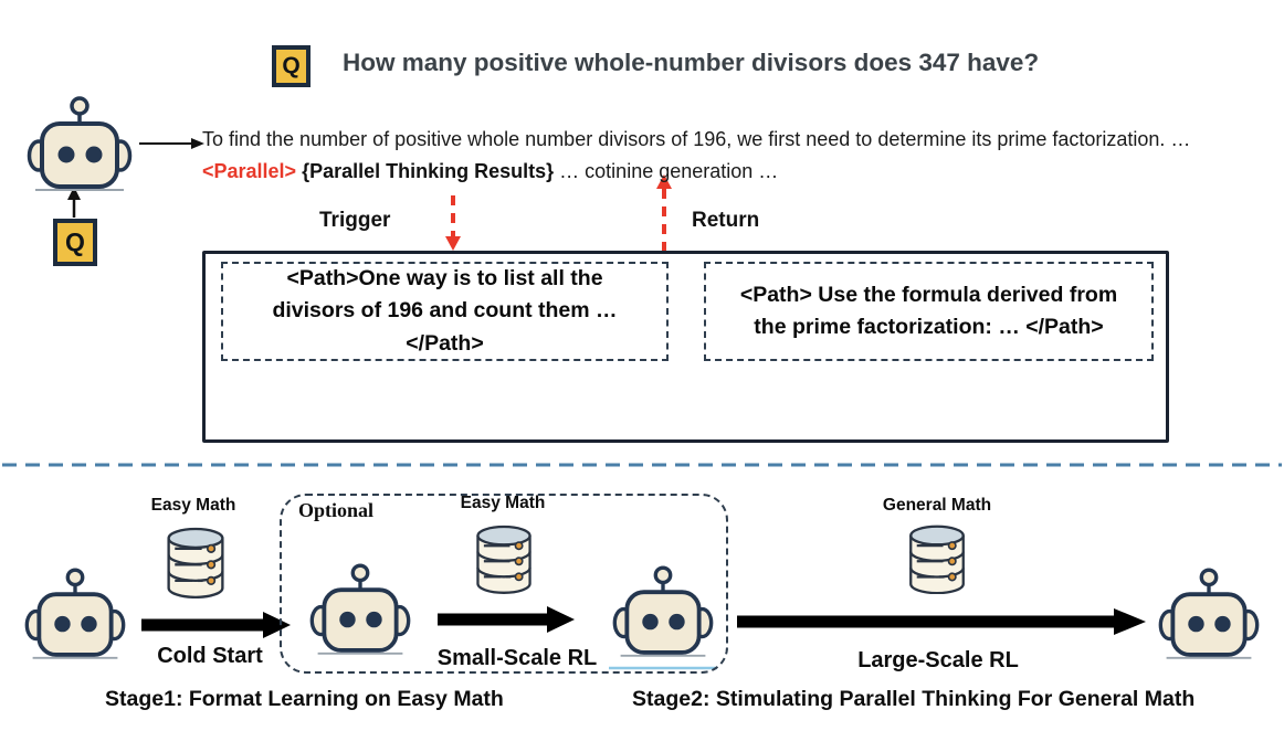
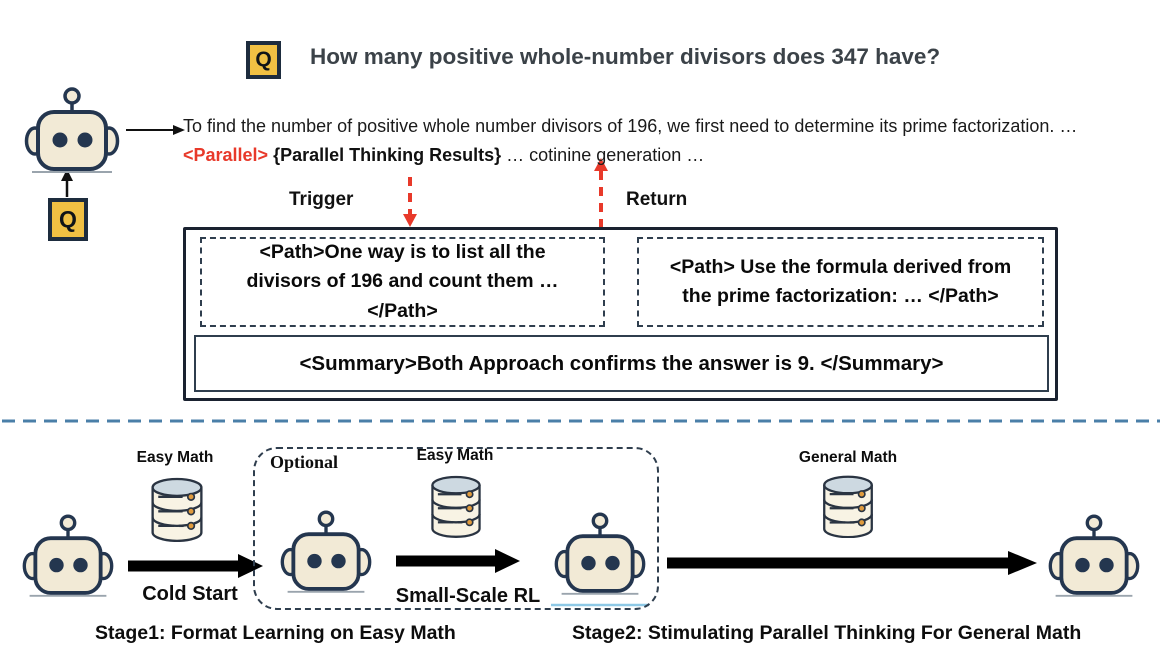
  Q
  How many positive whole-number divisors does 347 have?
  Q
  To find the number of positive whole number divisors of 196, we first need to determine its prime factorization. … <Parallel> {Parallel Thinking Results} … cotinine generation …
  Trigger
  Return
  <Path>One way is to list all the divisors of 196 and count them …</Path>
  <Path> Use the formula derived from the prime factorization: … </Path>
+ <Summary>Both Approach confirms the answer is 9. </Summary>
  Optional
  Easy Math
  Easy Math
  General Math
  Cold Start
  Small-Scale RL
- Large-Scale RL
  Stage1: Format Learning on Easy Math
  Stage2: Stimulating Parallel Thinking For General Math
